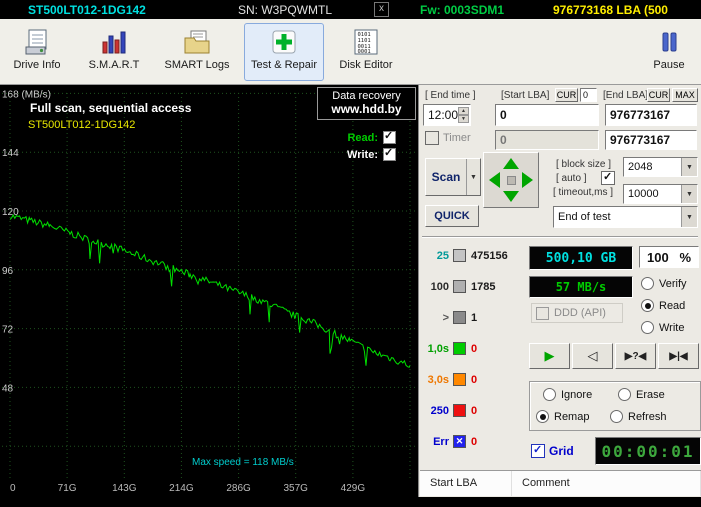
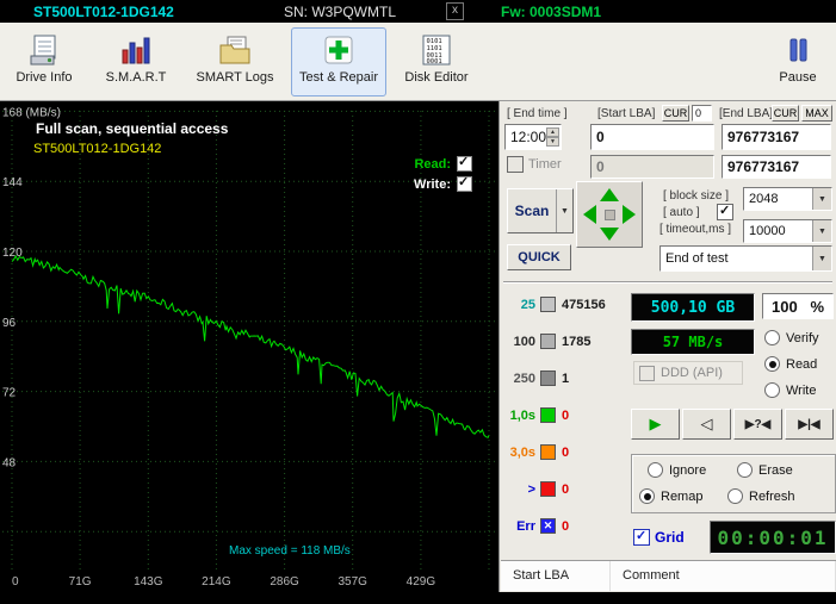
  ST500LT012-1DG142
  SN: W3PQWMTL
  x
  Fw: 0003SDM1
- 976773168 LBA (500
  Drive Info
  S.M.A.R.T
  SMART Logs
  Test & Repair
  Disk Editor
  Pause
  168 (MB/s)
  144
  120
  96
  72
  48
  0
  71G
  143G
  214G
  286G
  357G
  429G
- Data recovery
- www.hdd.by
  Full scan, sequential access
  ST500LT012-1DG142
  Read:
  Write:
  Max speed = 118 MB/s
  [ End time ]
  [Start LBA]
  CUR
  0
  [End LBA
  CUR
  MAX
  12:00
  0
  976773167
  Timer
  0
  976773167
  Scan
  [ block size ]
  2048
  [ auto ]
  [ timeout,ms ]
  10000
  QUICK
  End of test
  25
  475156
  100
  1785
- >
+ 250
  1
  1,0s
  0
  3,0s
  0
- 250
+ >
  0
  Err
  ✕
  0
  500,10 GB
  100
  %
  57 MB/s
  DDD (API)
  Verify
  Read
  Write
  ▶
  ◁
  ▶?◀
  ▶|◀
  Ignore
  Erase
  Remap
  Refresh
  Grid
  00:00:01
  Start LBA
  Comment
